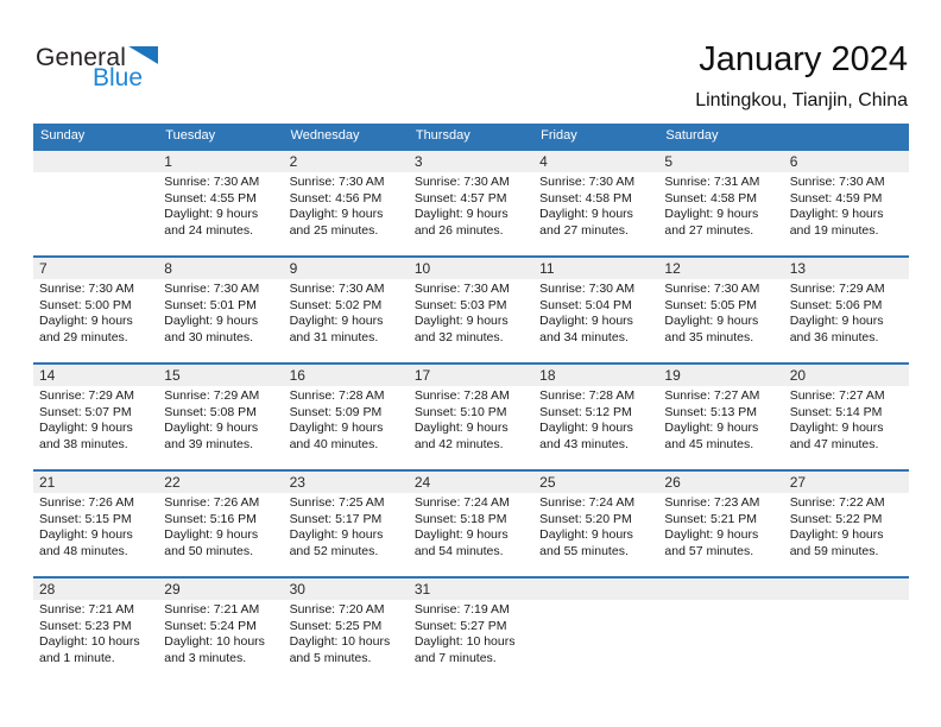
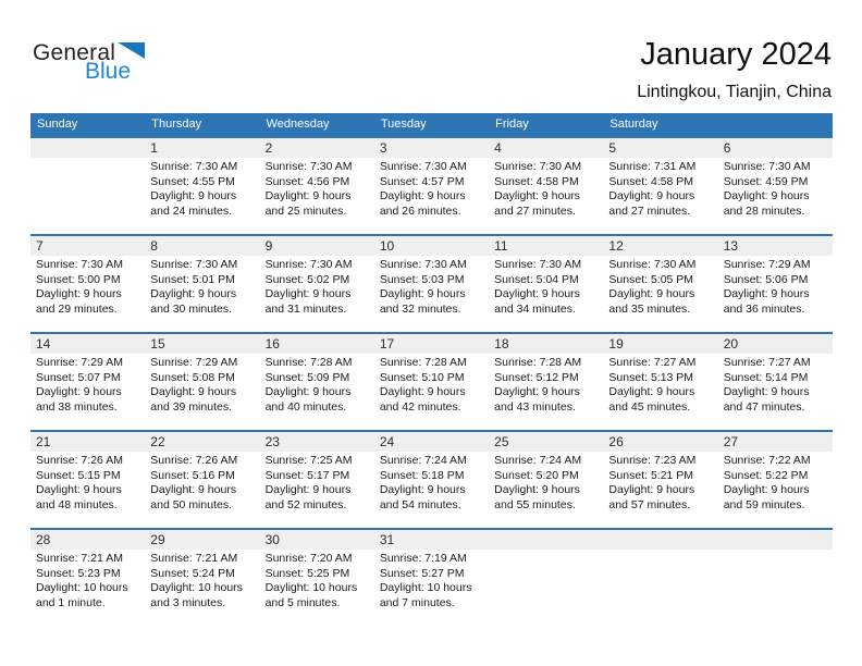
  General
  Blue
  January 2024
  Lintingkou, Tianjin, China
  Sunday
- Tuesday
+ Thursday
  Wednesday
- Thursday
+ Tuesday
  Friday
  Saturday
  1
  Sunrise: 7:30 AM
  Sunset: 4:55 PM
  Daylight: 9 hours
  and 24 minutes.
  2
  Sunrise: 7:30 AM
  Sunset: 4:56 PM
  Daylight: 9 hours
  and 25 minutes.
  3
  Sunrise: 7:30 AM
  Sunset: 4:57 PM
  Daylight: 9 hours
  and 26 minutes.
  4
  Sunrise: 7:30 AM
  Sunset: 4:58 PM
  Daylight: 9 hours
  and 27 minutes.
  5
  Sunrise: 7:31 AM
  Sunset: 4:58 PM
  Daylight: 9 hours
  and 27 minutes.
  6
  Sunrise: 7:30 AM
  Sunset: 4:59 PM
  Daylight: 9 hours
- and 19 minutes.
+ and 28 minutes.
  7
  Sunrise: 7:30 AM
  Sunset: 5:00 PM
  Daylight: 9 hours
  and 29 minutes.
  8
  Sunrise: 7:30 AM
  Sunset: 5:01 PM
  Daylight: 9 hours
  and 30 minutes.
  9
  Sunrise: 7:30 AM
  Sunset: 5:02 PM
  Daylight: 9 hours
  and 31 minutes.
  10
  Sunrise: 7:30 AM
  Sunset: 5:03 PM
  Daylight: 9 hours
  and 32 minutes.
  11
  Sunrise: 7:30 AM
  Sunset: 5:04 PM
  Daylight: 9 hours
  and 34 minutes.
  12
  Sunrise: 7:30 AM
  Sunset: 5:05 PM
  Daylight: 9 hours
  and 35 minutes.
  13
  Sunrise: 7:29 AM
  Sunset: 5:06 PM
  Daylight: 9 hours
  and 36 minutes.
  14
  Sunrise: 7:29 AM
  Sunset: 5:07 PM
  Daylight: 9 hours
  and 38 minutes.
  15
  Sunrise: 7:29 AM
  Sunset: 5:08 PM
  Daylight: 9 hours
  and 39 minutes.
  16
  Sunrise: 7:28 AM
  Sunset: 5:09 PM
  Daylight: 9 hours
  and 40 minutes.
  17
  Sunrise: 7:28 AM
  Sunset: 5:10 PM
  Daylight: 9 hours
  and 42 minutes.
  18
  Sunrise: 7:28 AM
  Sunset: 5:12 PM
  Daylight: 9 hours
  and 43 minutes.
  19
  Sunrise: 7:27 AM
  Sunset: 5:13 PM
  Daylight: 9 hours
  and 45 minutes.
  20
  Sunrise: 7:27 AM
  Sunset: 5:14 PM
  Daylight: 9 hours
  and 47 minutes.
  21
  Sunrise: 7:26 AM
  Sunset: 5:15 PM
  Daylight: 9 hours
  and 48 minutes.
  22
  Sunrise: 7:26 AM
  Sunset: 5:16 PM
  Daylight: 9 hours
  and 50 minutes.
  23
  Sunrise: 7:25 AM
  Sunset: 5:17 PM
  Daylight: 9 hours
  and 52 minutes.
  24
  Sunrise: 7:24 AM
  Sunset: 5:18 PM
  Daylight: 9 hours
  and 54 minutes.
  25
  Sunrise: 7:24 AM
  Sunset: 5:20 PM
  Daylight: 9 hours
  and 55 minutes.
  26
  Sunrise: 7:23 AM
  Sunset: 5:21 PM
  Daylight: 9 hours
  and 57 minutes.
  27
  Sunrise: 7:22 AM
  Sunset: 5:22 PM
  Daylight: 9 hours
  and 59 minutes.
  28
  Sunrise: 7:21 AM
  Sunset: 5:23 PM
  Daylight: 10 hours
  and 1 minute.
  29
  Sunrise: 7:21 AM
  Sunset: 5:24 PM
  Daylight: 10 hours
  and 3 minutes.
  30
  Sunrise: 7:20 AM
  Sunset: 5:25 PM
  Daylight: 10 hours
  and 5 minutes.
  31
  Sunrise: 7:19 AM
  Sunset: 5:27 PM
  Daylight: 10 hours
  and 7 minutes.
